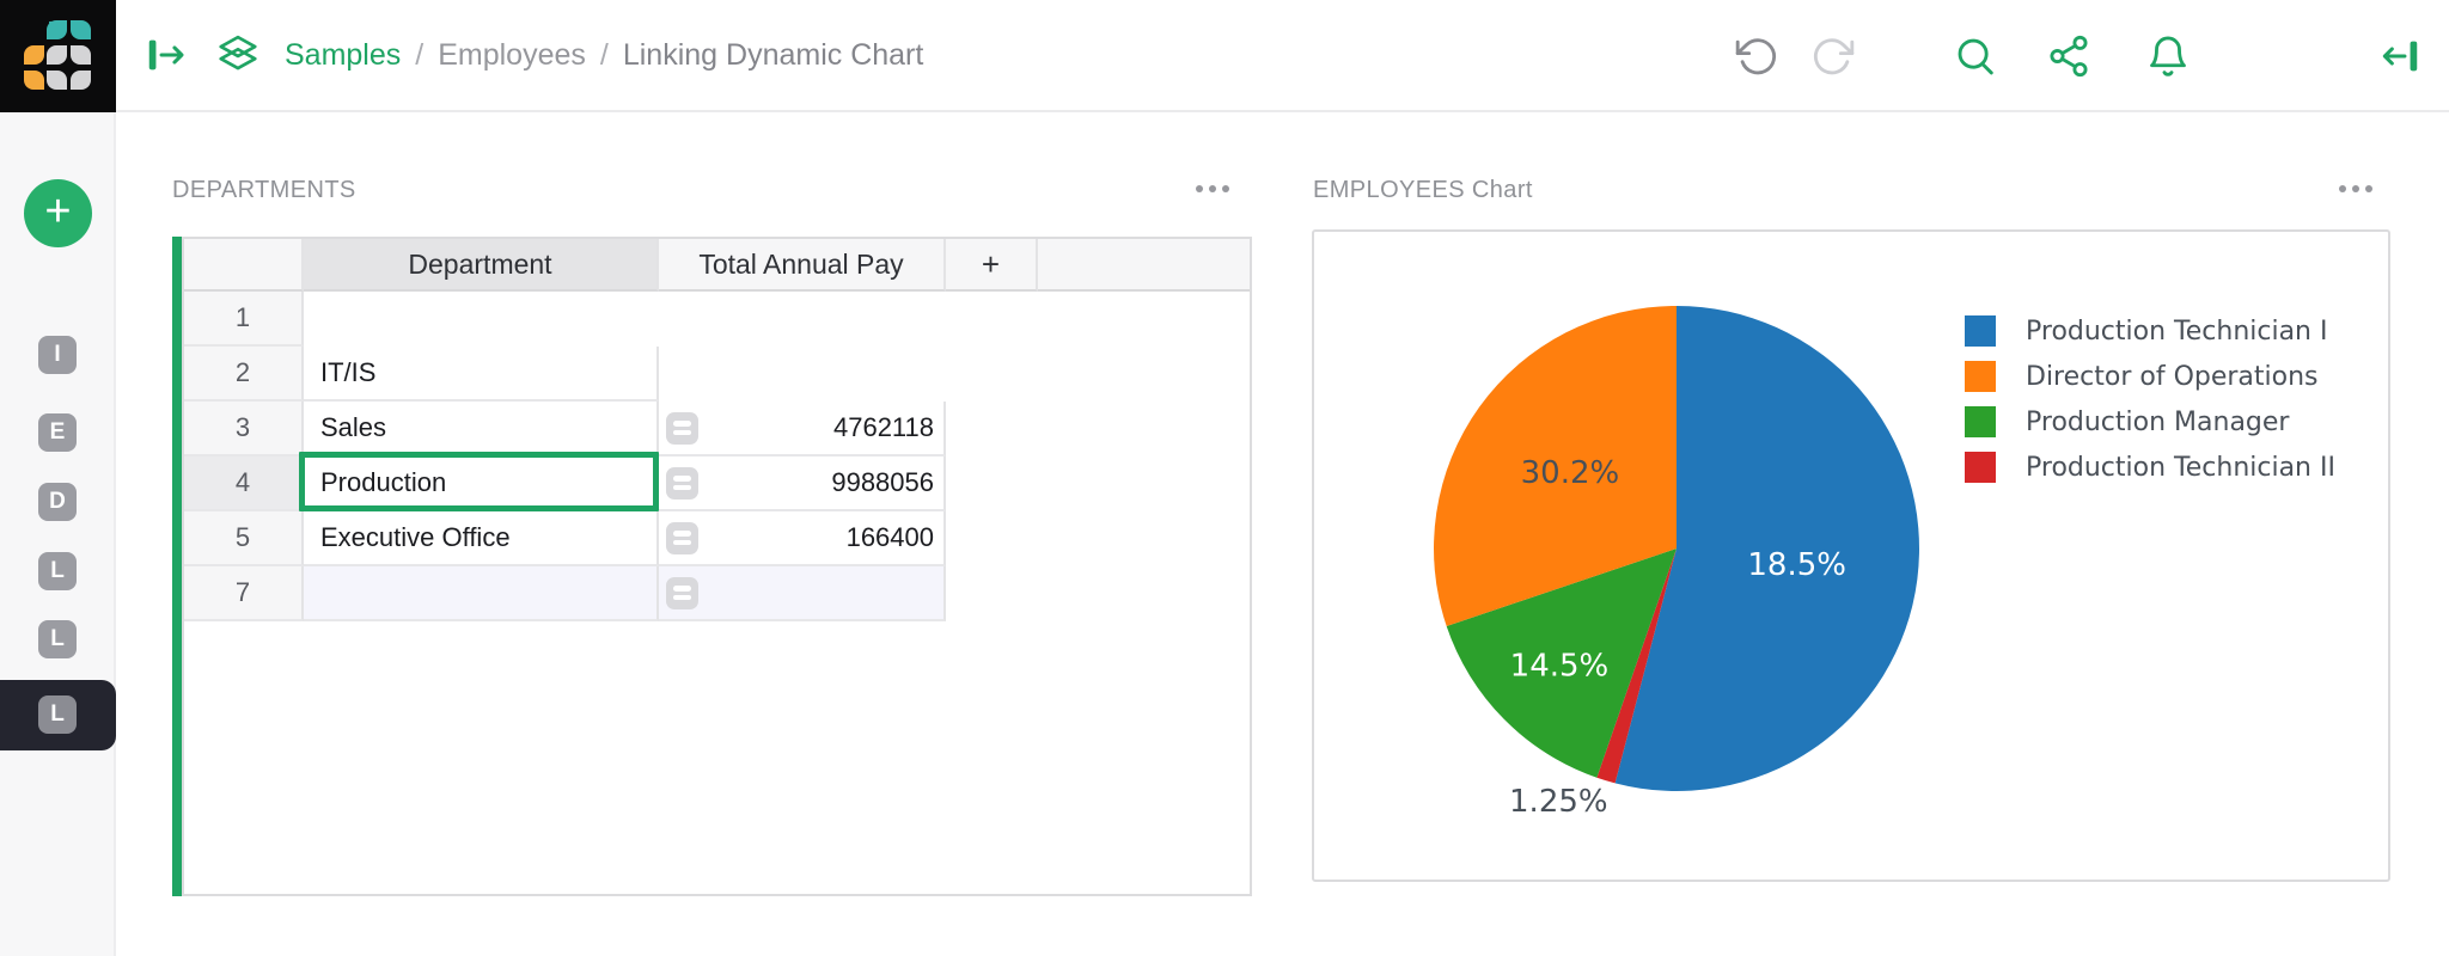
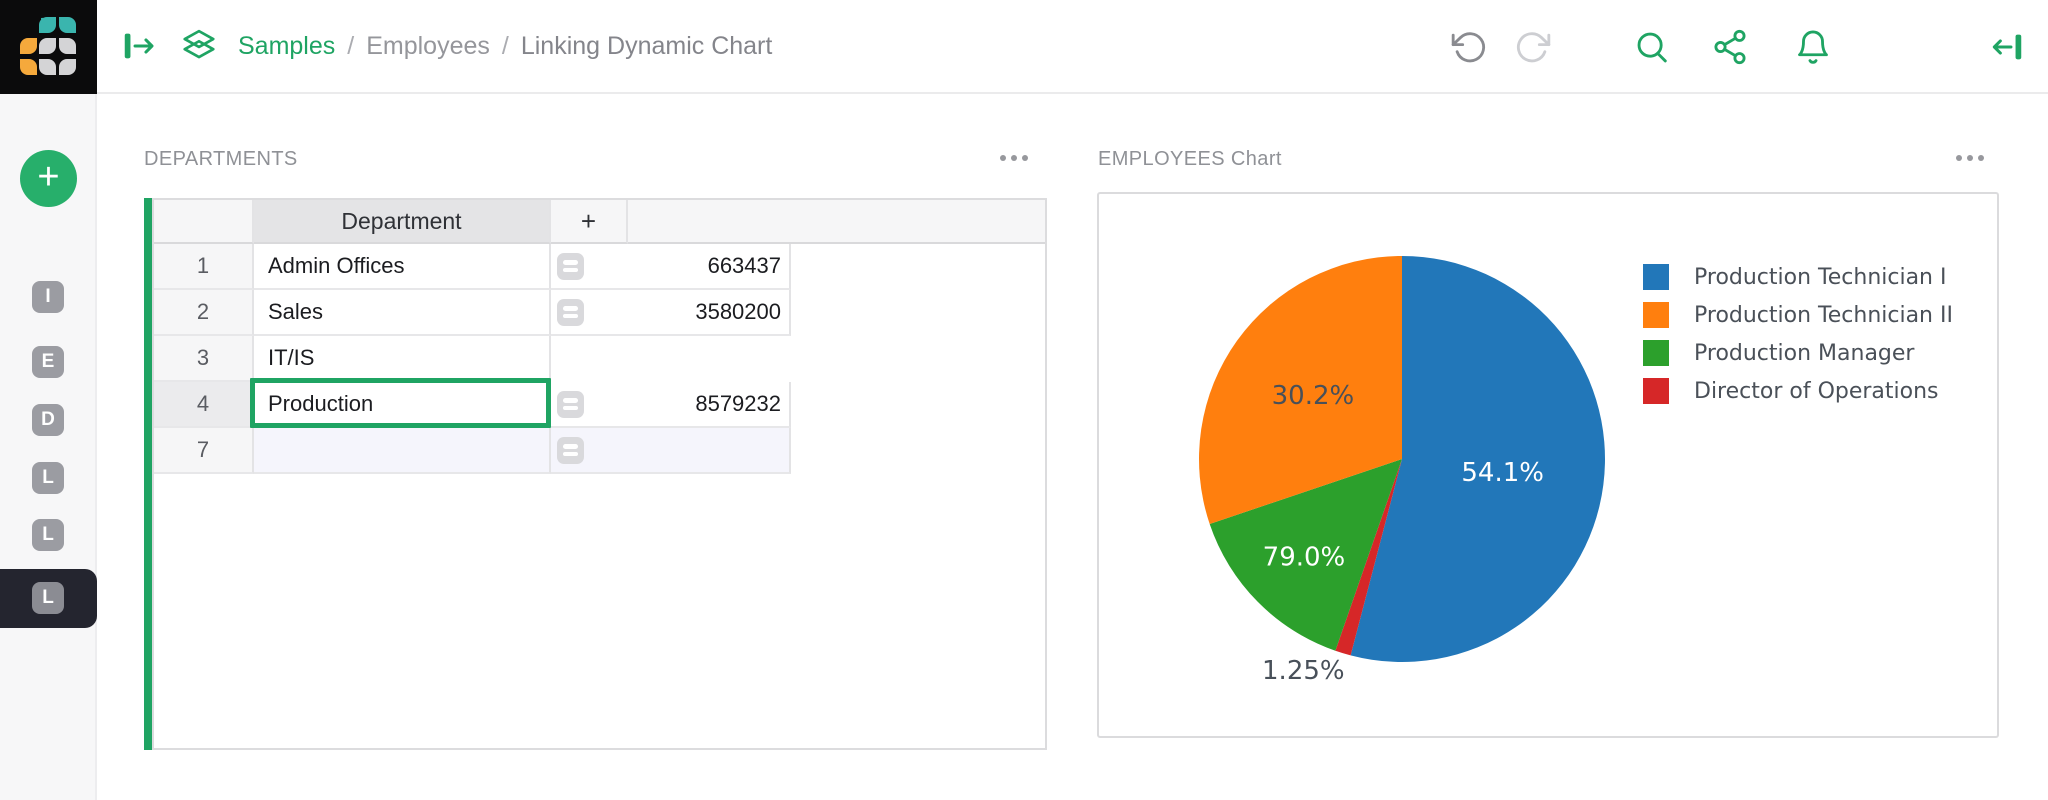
  Samples
  /
  Employees
  /
  Linking Dynamic Chart
  +
  I
  E
  D
  L
  L
  L
  DEPARTMENTS
  Department
- Total Annual Pay
  +
  1
+ Admin Offices
+ 663437
  2
- IT/IS
+ Sales
+ 3580200
  3
- Sales
+ IT/IS
- 4762118
  4
  Production
- 9988056
+ 8579232
- 5
- Executive Office
- 166400
  7
  EMPLOYEES Chart
- 18.5%
+ 54.1%
  1.25%
- 14.5%
+ 79.0%
  30.2%
  Production Technician I
- Director of Operations
+ Production Technician II
  Production Manager
- Production Technician II
+ Director of Operations
